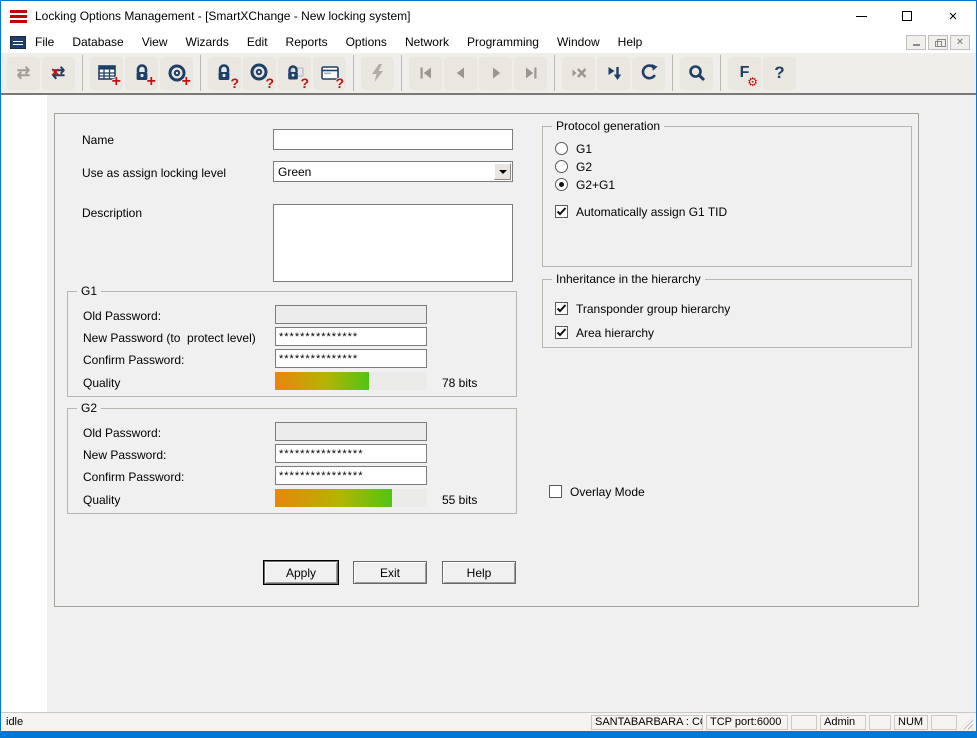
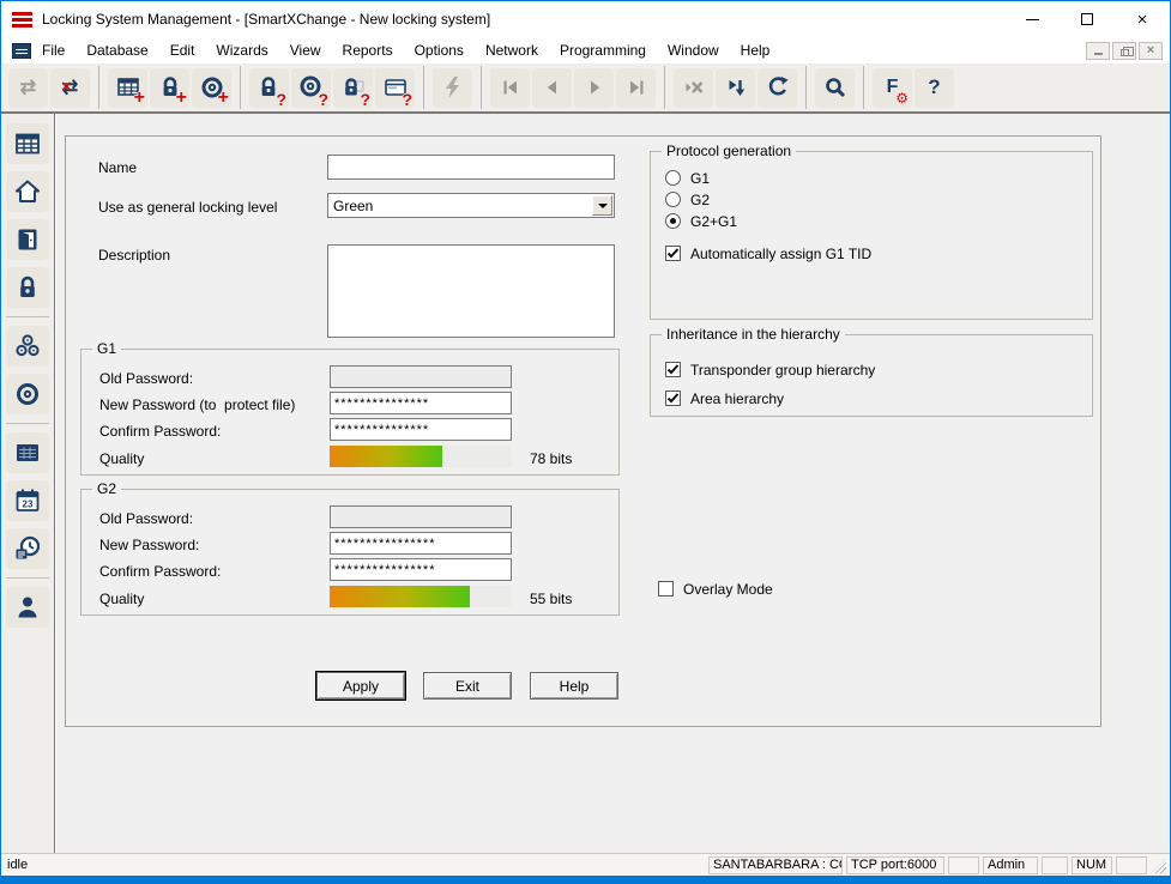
- Locking Options Management - [SmartXChange - New locking system]
+ Locking System Management - [SmartXChange - New locking system]
  ×
  File
  Database
- View
+ Edit
  Wizards
- Edit
+ View
  Reports
  Options
  Network
  Programming
  Window
  Help
  ×
  ⇄
  ⇄
  ×
  +
  +
  +
  ?
  ?
  ?
  ?
  F
  ⚙
  ?
+ 23
  Name
- Use as assign locking level
+ Use as general locking level
  Green
  Description
  G1
  Old Password:
- New Password (to protect level)
+ New Password (to protect file)
  ***************
  Confirm Password:
  ***************
  Quality
  78 bits
  G2
  Old Password:
  New Password:
  ****************
  Confirm Password:
  ****************
  Quality
  55 bits
  Protocol generation
  G1
  G2
  G2+G1
  Automatically assign G1 TID
  Inheritance in the hierarchy
  Transponder group hierarchy
  Area hierarchy
  Overlay Mode
  Apply
  Exit
  Help
  idle
  SANTABARBARA : C
  TCP port:6000
  Admin
  NUM
